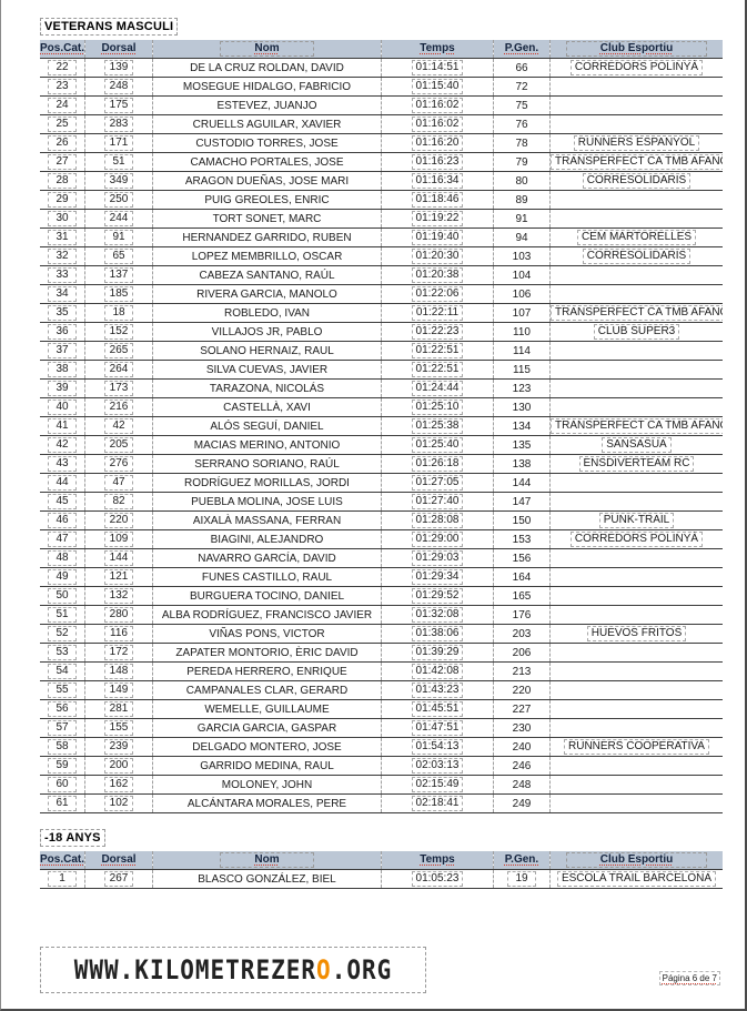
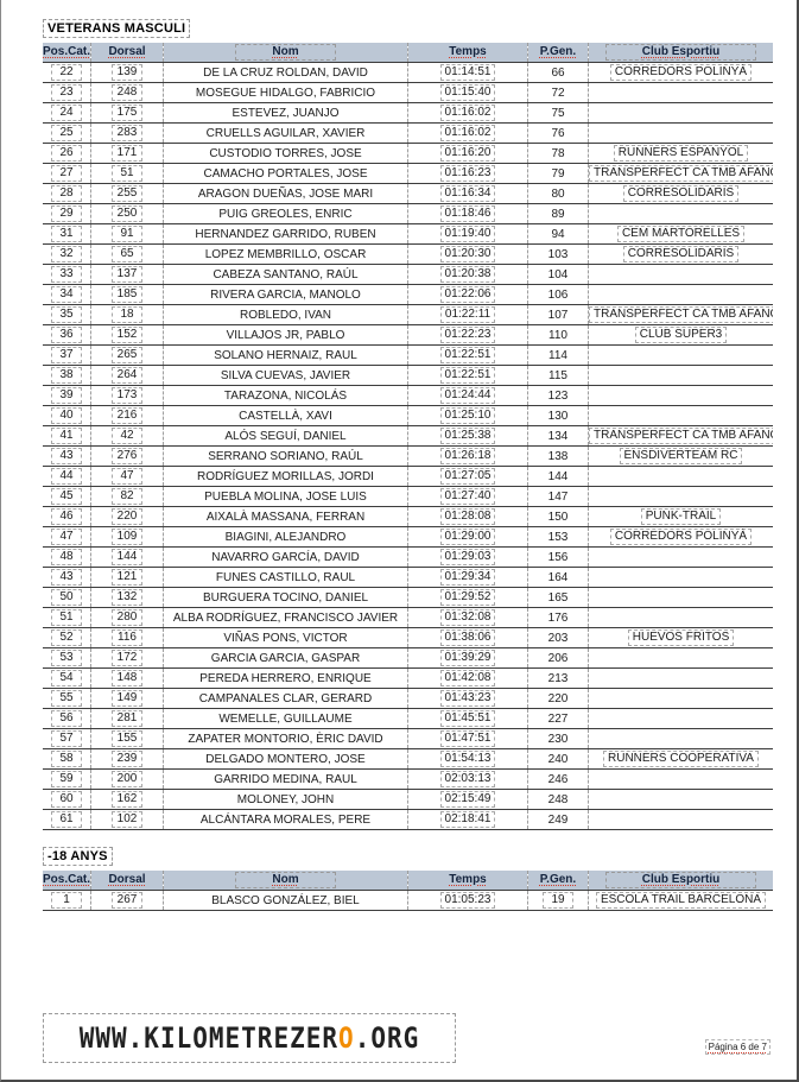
  VETERANS MASCULI
  Pos.Cat.	Dorsal	Nom	Temps	P.Gen.	Club Esportiu
  22	139	DE LA CRUZ ROLDAN, DAVID	01:14:51	66	CORREDORS POLINYÀ
  23	248	MOSEGUE HIDALGO, FABRICIO	01:15:40	72
  24	175	ESTEVEZ, JUANJO	01:16:02	75
  25	283	CRUELLS AGUILAR, XAVIER	01:16:02	76
  26	171	CUSTODIO TORRES, JOSE	01:16:20	78	RUNNERS ESPANYOL
  27	51	CAMACHO PORTALES, JOSE	01:16:23	79	TRANSPERFECT CA TMB AFAN
- 28	349	ARAGON DUEÑAS, JOSE MARI	01:16:34	80	CORRESOLIDARIS
+ 28	255	ARAGON DUEÑAS, JOSE MARI	01:16:34	80	CORRESOLIDARIS
  29	250	PUIG GREOLES, ENRIC	01:18:46	89
- 30	244	TORT SONET, MARC	01:19:22	91
  31	91	HERNANDEZ GARRIDO, RUBEN	01:19:40	94	CEM MARTORELLES
  32	65	LOPEZ MEMBRILLO, OSCAR	01:20:30	103	CORRESOLIDARIS
  33	137	CABEZA SANTANO, RAÚL	01:20:38	104
  34	185	RIVERA GARCIA, MANOLO	01:22:06	106
  35	18	ROBLEDO, IVAN	01:22:11	107	TRANSPERFECT CA TMB AFAN
  36	152	VILLAJOS JR, PABLO	01:22:23	110	CLUB SUPER3
  37	265	SOLANO HERNAIZ, RAUL	01:22:51	114
  38	264	SILVA CUEVAS, JAVIER	01:22:51	115
  39	173	TARAZONA, NICOLÁS	01:24:44	123
  40	216	CASTELLÀ, XAVI	01:25:10	130
  41	42	ALÓS SEGUÍ, DANIEL	01:25:38	134	TRANSPERFECT CA TMB AFAN
- 42	205	MACIAS MERINO, ANTONIO	01:25:40	135	SANSASUA
  43	276	SERRANO SORIANO, RAÚL	01:26:18	138	ENSDIVERTEAM RC
  44	47	RODRÍGUEZ MORILLAS, JORDI	01:27:05	144
  45	82	PUEBLA MOLINA, JOSE LUIS	01:27:40	147
  46	220	AIXALÀ MASSANA, FERRAN	01:28:08	150	PUNK-TRAIL
  47	109	BIAGINI, ALEJANDRO	01:29:00	153	CORREDORS POLINYÀ
  48	144	NAVARRO GARCÍA, DAVID	01:29:03	156
- 49	121	FUNES CASTILLO, RAUL	01:29:34	164
+ 43	121	FUNES CASTILLO, RAUL	01:29:34	164
  50	132	BURGUERA TOCINO, DANIEL	01:29:52	165
  51	280	ALBA RODRÍGUEZ, FRANCISCO JAVIER	01:32:08	176
  52	116	VIÑAS PONS, VICTOR	01:38:06	203	HUEVOS FRITOS
- 53	172	ZAPATER MONTORIO, ÈRIC DAVID	01:39:29	206
+ 53	172	GARCIA GARCIA, GASPAR	01:39:29	206
  54	148	PEREDA HERRERO, ENRIQUE	01:42:08	213
  55	149	CAMPANALES CLAR, GERARD	01:43:23	220
  56	281	WEMELLE, GUILLAUME	01:45:51	227
- 57	155	GARCIA GARCIA, GASPAR	01:47:51	230
+ 57	155	ZAPATER MONTORIO, ÈRIC DAVID	01:47:51	230
  58	239	DELGADO MONTERO, JOSE	01:54:13	240	RUNNERS COOPERATIVA
  59	200	GARRIDO MEDINA, RAUL	02:03:13	246
  60	162	MOLONEY, JOHN	02:15:49	248
  61	102	ALCÁNTARA MORALES, PERE	02:18:41	249
  -18 ANYS
  Pos.Cat.	Dorsal	Nom	Temps	P.Gen.	Club Esportiu
  1	267	BLASCO GONZÁLEZ, BIEL	01:05:23	19	ESCOLA TRAIL BARCELONA
  WWW.KILOMETREZERO.ORG
  Página 6 de 7
